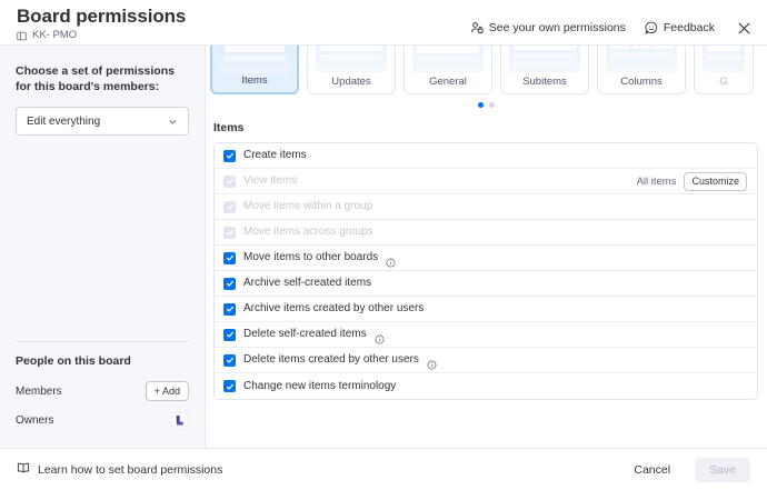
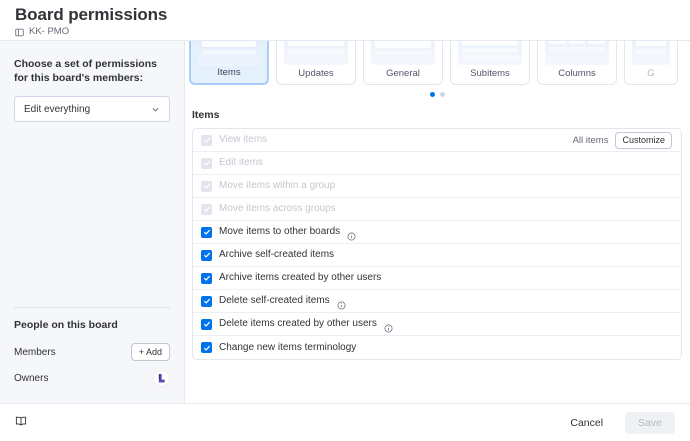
  Board permissions
  KK- PMO
- See your own permissions
- Feedback
  Choose a set of permissions for this board's members:
  Edit everything
  People on this board
  Members
  + Add
  Owners
  Items
  Updates
  General
  Subitems
  Columns
  G
  Items
- Create items
  View items
  All items
  Customize
+ Edit items
  Move items within a group
  Move items across groups
  Move items to other boards
  Archive self-created items
  Archive items created by other users
  Delete self-created items
  Delete items created by other users
  Change new items terminology
- Learn how to set board permissions
  Cancel
  Save
